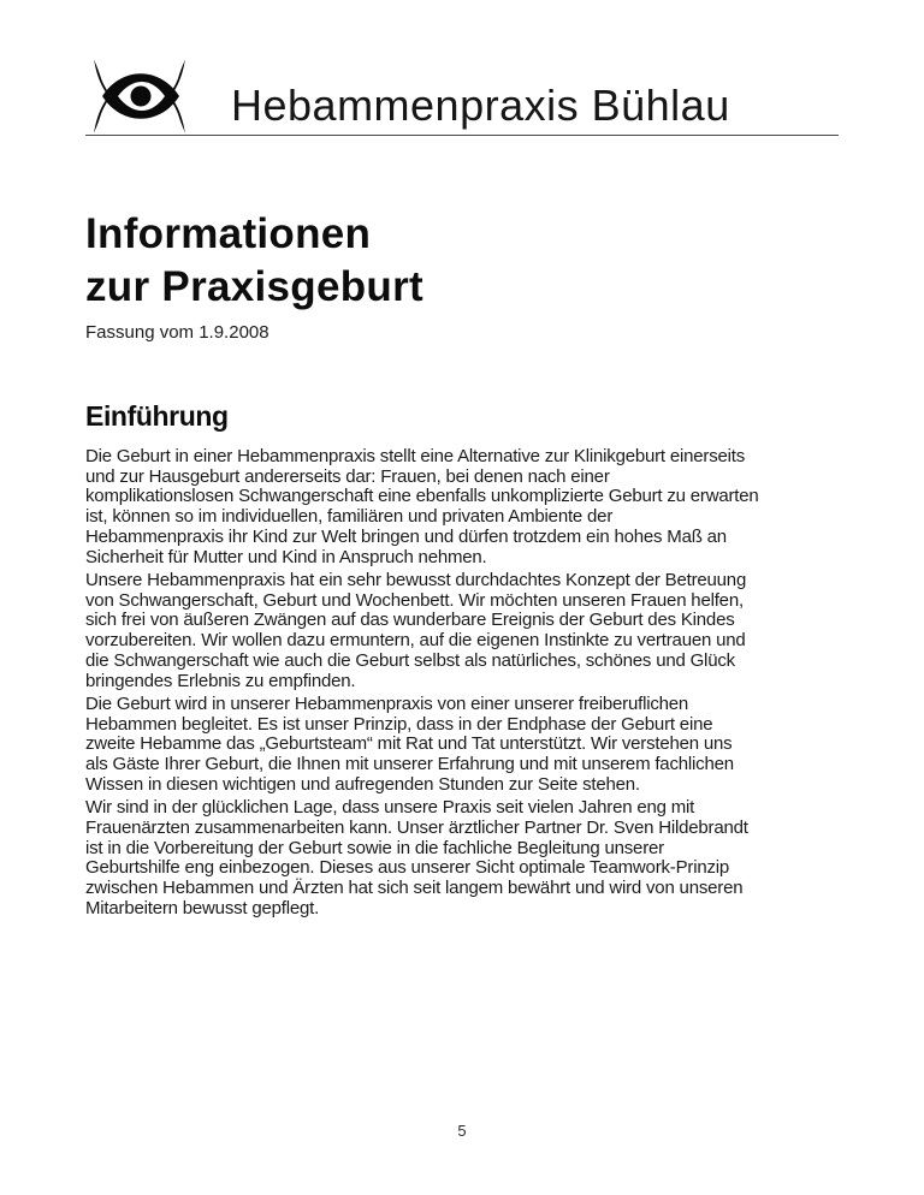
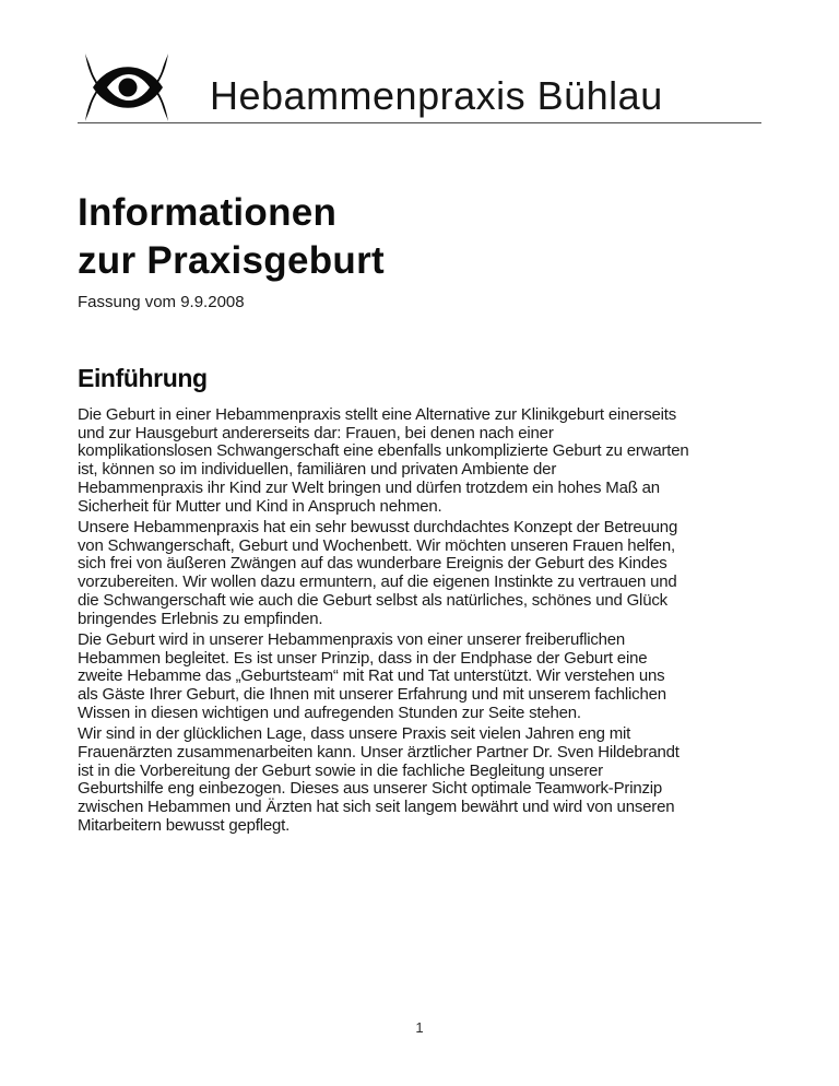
  Hebammenpraxis Bühlau
  Informationen
  zur Praxisgeburt
- Fassung vom 1.9.2008
+ Fassung vom 9.9.2008
  Einführung
  Die Geburt in einer Hebammenpraxis stellt eine Alternative zur Klinikgeburt einerseits
  und zur Hausgeburt andererseits dar: Frauen, bei denen nach einer
  komplikationslosen Schwangerschaft eine ebenfalls unkomplizierte Geburt zu erwarten
  ist, können so im individuellen, familiären und privaten Ambiente der
  Hebammenpraxis ihr Kind zur Welt bringen und dürfen trotzdem ein hohes Maß an
  Sicherheit für Mutter und Kind in Anspruch nehmen.
  Unsere Hebammenpraxis hat ein sehr bewusst durchdachtes Konzept der Betreuung
  von Schwangerschaft, Geburt und Wochenbett. Wir möchten unseren Frauen helfen,
  sich frei von äußeren Zwängen auf das wunderbare Ereignis der Geburt des Kindes
  vorzubereiten. Wir wollen dazu ermuntern, auf die eigenen Instinkte zu vertrauen und
  die Schwangerschaft wie auch die Geburt selbst als natürliches, schönes und Glück
  bringendes Erlebnis zu empfinden.
  Die Geburt wird in unserer Hebammenpraxis von einer unserer freiberuflichen
  Hebammen begleitet. Es ist unser Prinzip, dass in der Endphase der Geburt eine
  zweite Hebamme das „Geburtsteam“ mit Rat und Tat unterstützt. Wir verstehen uns
  als Gäste Ihrer Geburt, die Ihnen mit unserer Erfahrung und mit unserem fachlichen
  Wissen in diesen wichtigen und aufregenden Stunden zur Seite stehen.
  Wir sind in der glücklichen Lage, dass unsere Praxis seit vielen Jahren eng mit
  Frauenärzten zusammenarbeiten kann. Unser ärztlicher Partner Dr. Sven Hildebrandt
  ist in die Vorbereitung der Geburt sowie in die fachliche Begleitung unserer
  Geburtshilfe eng einbezogen. Dieses aus unserer Sicht optimale Teamwork-Prinzip
  zwischen Hebammen und Ärzten hat sich seit langem bewährt und wird von unseren
  Mitarbeitern bewusst gepflegt.
- 5
+ 1
